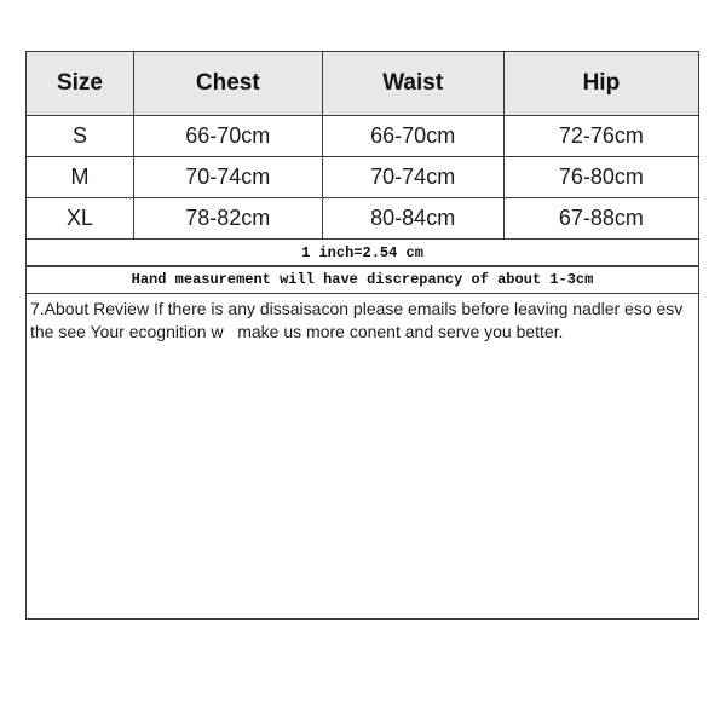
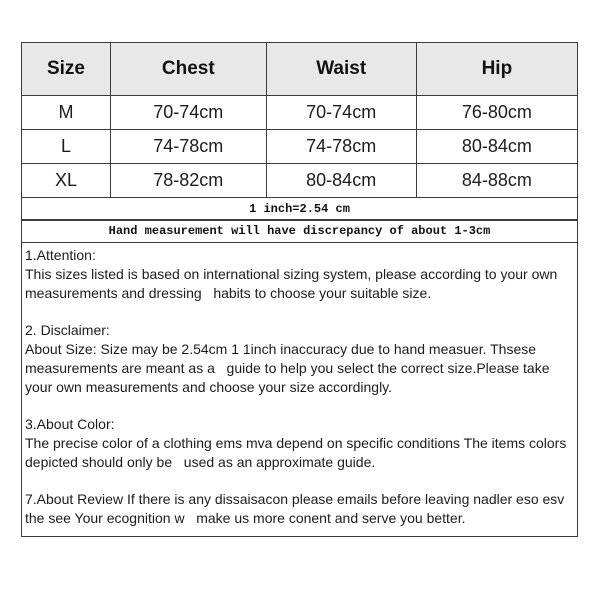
  Size	Chest	Waist	Hip
- S	66-70cm	66-70cm	72-76cm
  M	70-74cm	70-74cm	76-80cm
+ L	74-78cm	74-78cm	80-84cm
- XL	78-82cm	80-84cm	67-88cm
+ XL	78-82cm	80-84cm	84-88cm
  1 inch=2.54 cm
  Hand measurement will have discrepancy of about 1-3cm
+ 1.Attention:
+ This sizes listed is based on international sizing system, please according to your own measurements and dressing habits to choose your suitable size.
+ 2. Disclaimer:
+ About Size: Size may be 2.54cm 1 1inch inaccuracy due to hand measuer. Thsese measurements are meant as a guide to help you select the correct size.Please take your own measurements and choose your size accordingly.
+ 3.About Color:
+ The precise color of a clothing ems mva depend on specific conditions The items colors depicted should only be used as an approximate guide.
  7.About Review If there is any dissaisacon please emails before leaving nadler eso esv the see Your ecognition w make us more conent and serve you better.
